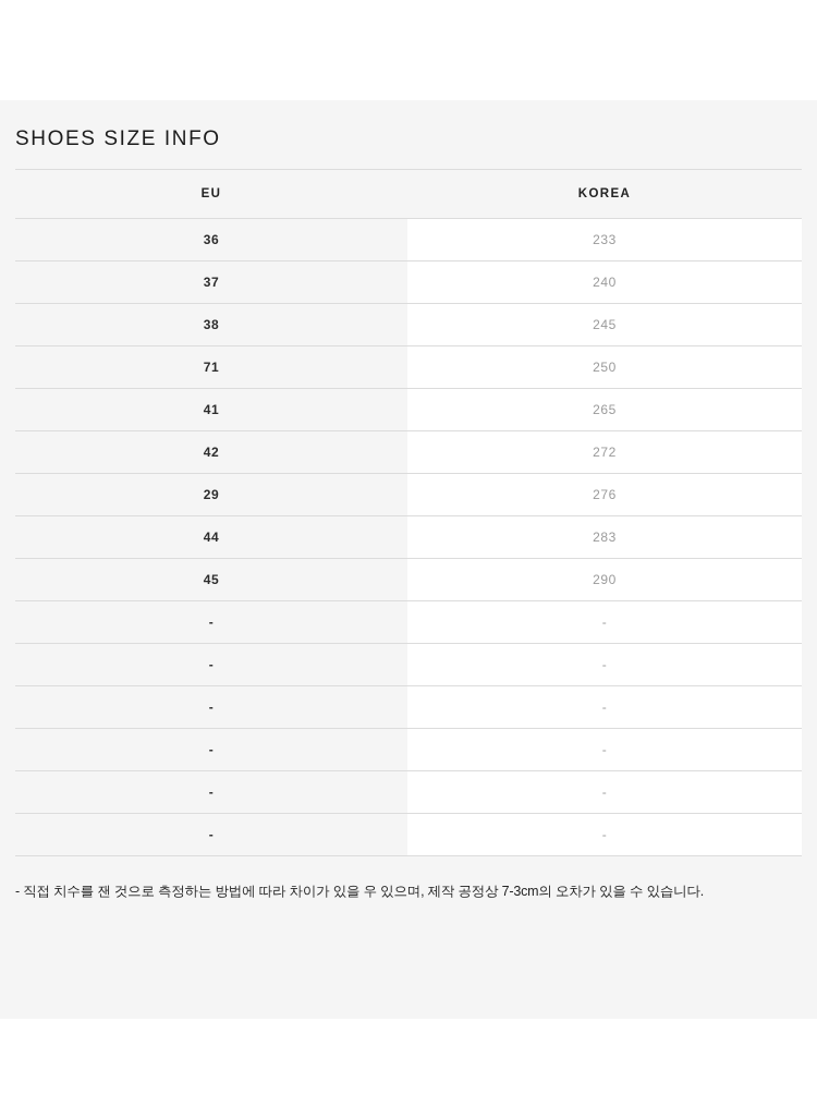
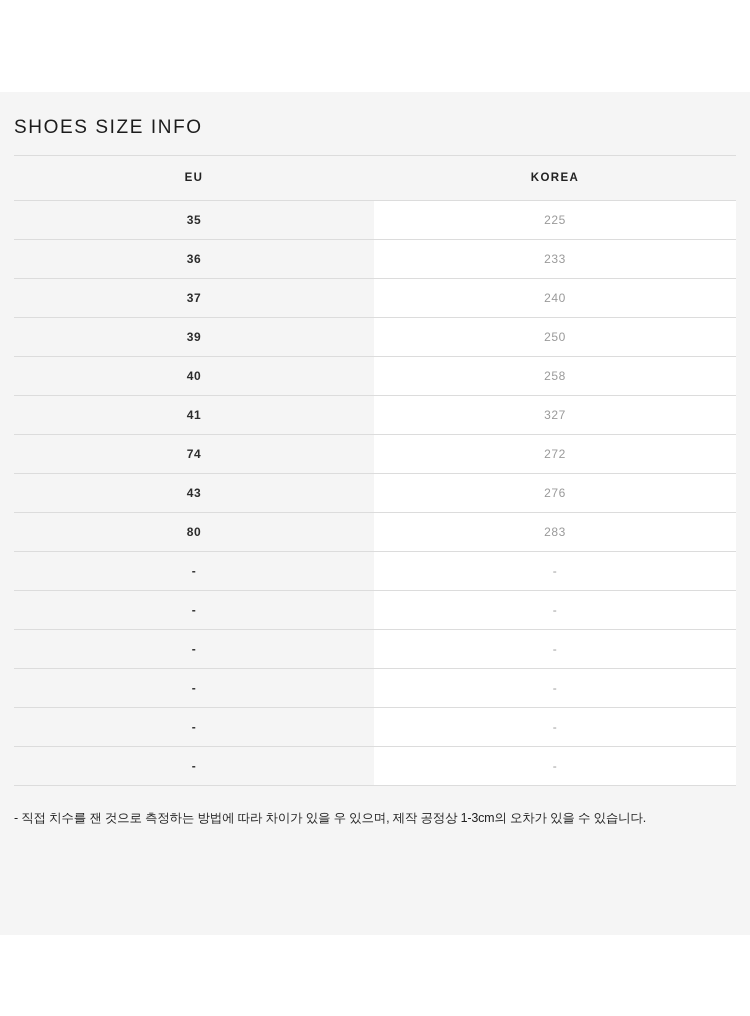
  SHOES SIZE INFO
  EU	KOREA
+ 35	225
  36	233
  37	240
- 38	245
- 71	250
+ 39	250
+ 40	258
- 41	265
+ 41	327
- 42	272
+ 74	272
- 29	276
+ 43	276
- 44	283
+ 80	283
- 45	290
  -	-
  -	-
  -	-
  -	-
  -	-
  -	-
- - 직접 치수를 잰 것으로 측정하는 방법에 따라 차이가 있을 우 있으며, 제작 공정상 7-3cm의 오차가 있을 수 있습니다.
+ - 직접 치수를 잰 것으로 측정하는 방법에 따라 차이가 있을 우 있으며, 제작 공정상 1-3cm의 오차가 있을 수 있습니다.
